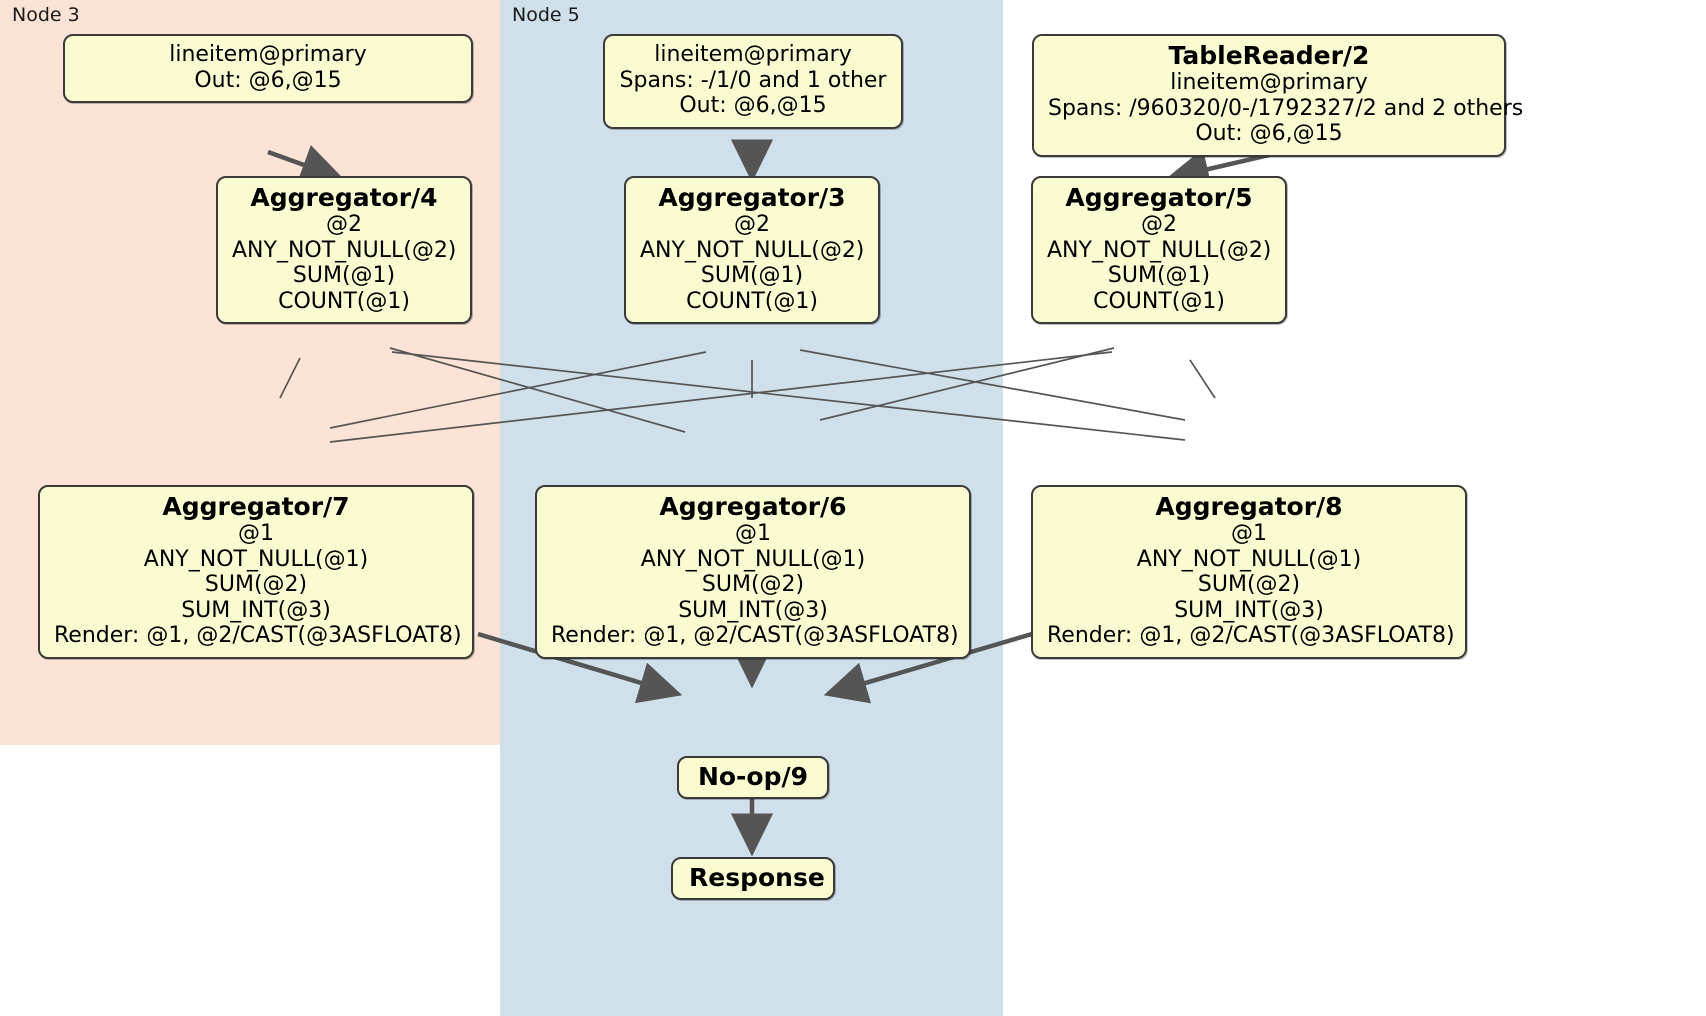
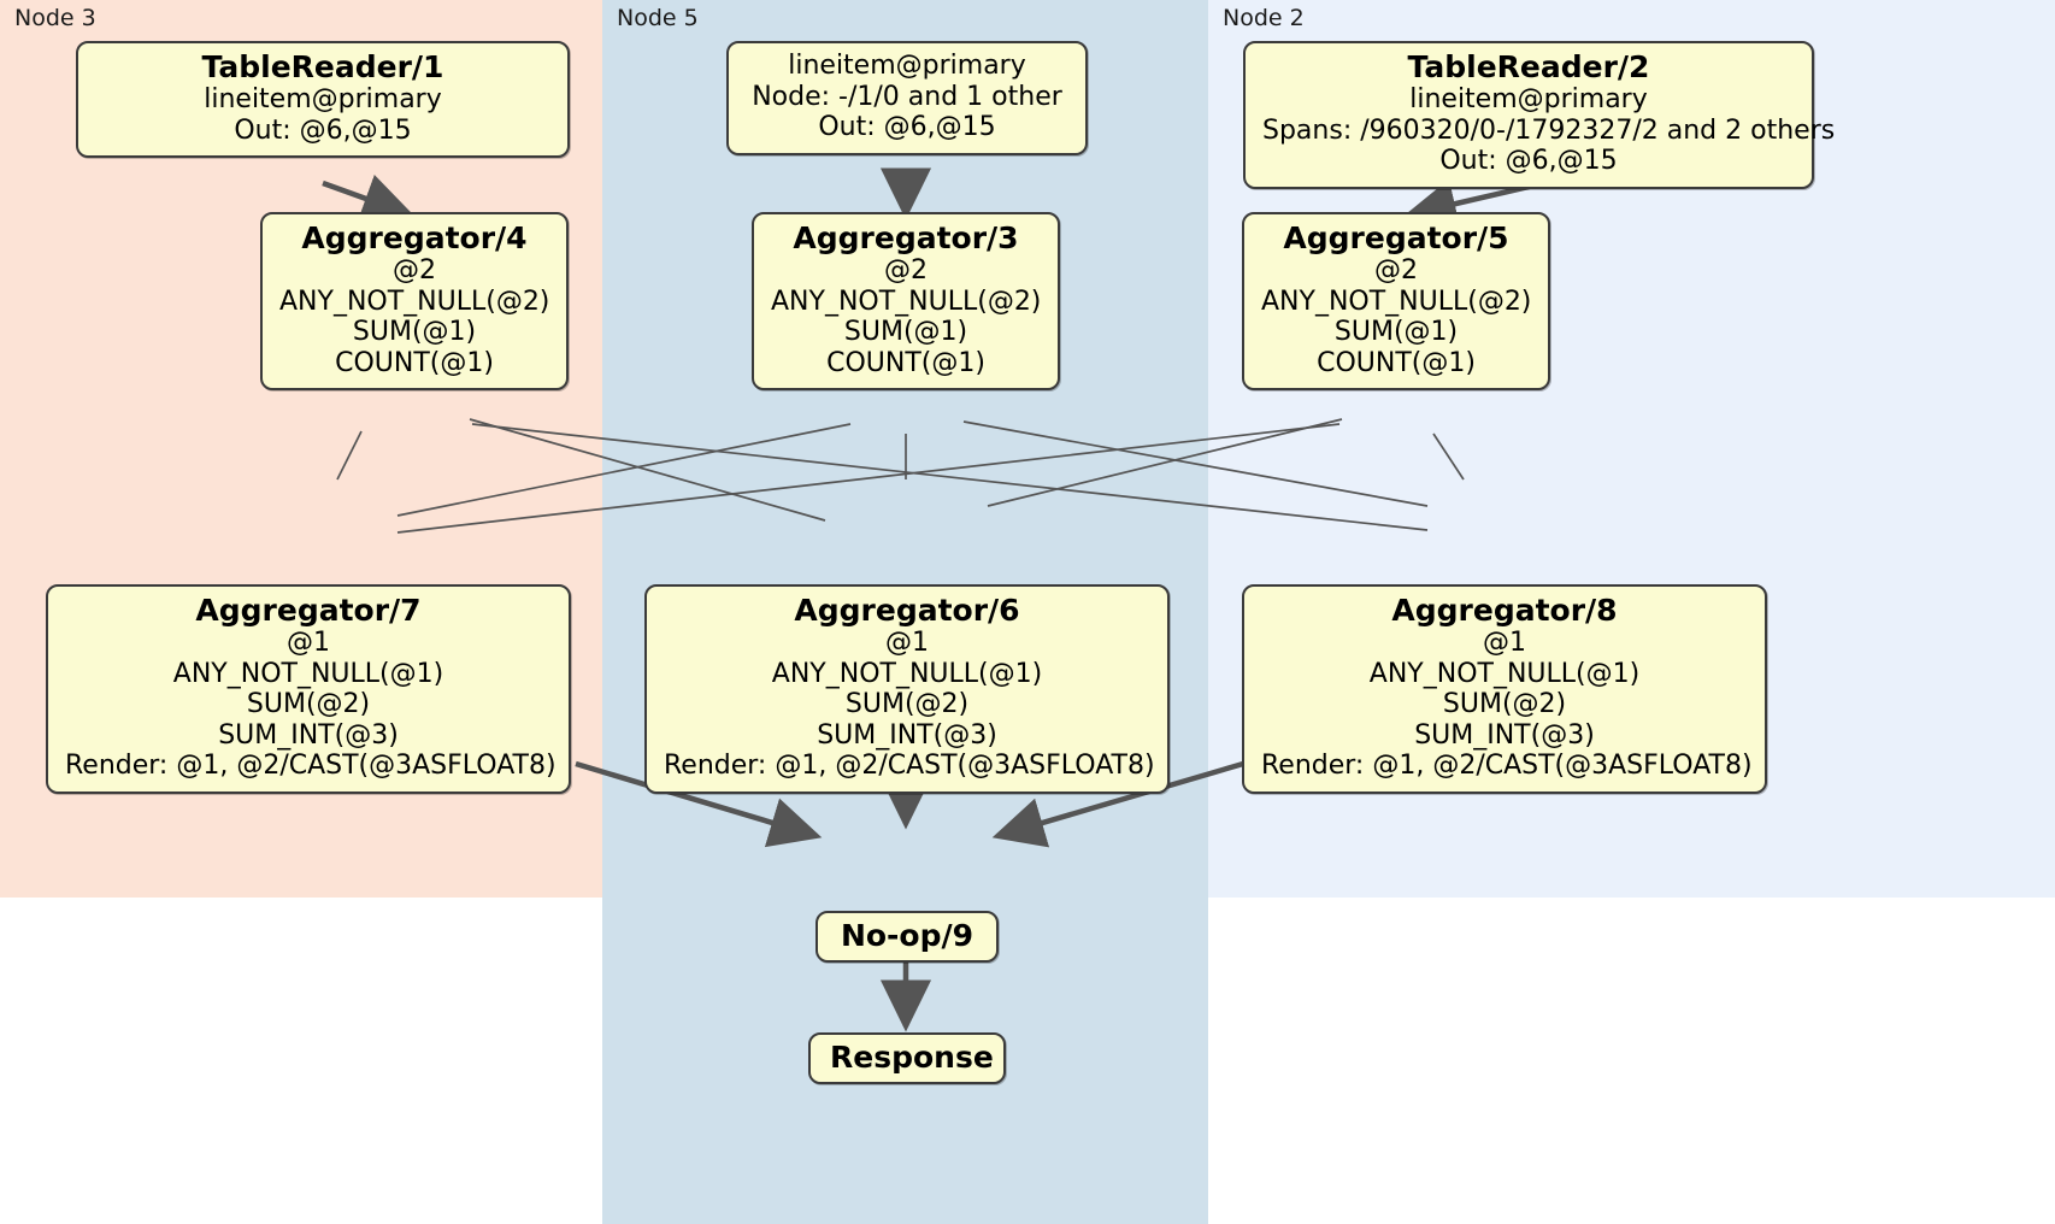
  Node 3
  Node 5
+ Node 2
+ TableReader/1
  lineitem@primary
  Out: @6,@15
  lineitem@primary
- Spans: -/1/0 and 1 other
+ Node: -/1/0 and 1 other
  Out: @6,@15
  TableReader/2
  lineitem@primary
  Spans: /960320/0-/1792327/2 and 2 others
  Out: @6,@15
  Aggregator/4
  @2
  ANY_NOT_NULL(@2)
  SUM(@1)
  COUNT(@1)
  Aggregator/3
  @2
  ANY_NOT_NULL(@2)
  SUM(@1)
  COUNT(@1)
  Aggregator/5
  @2
  ANY_NOT_NULL(@2)
  SUM(@1)
  COUNT(@1)
  Aggregator/7
  @1
  ANY_NOT_NULL(@1)
  SUM(@2)
  SUM_INT(@3)
  Render: @1, @2/CAST(@3ASFLOAT8)
  Aggregator/6
  @1
  ANY_NOT_NULL(@1)
  SUM(@2)
  SUM_INT(@3)
  Render: @1, @2/CAST(@3ASFLOAT8)
  Aggregator/8
  @1
  ANY_NOT_NULL(@1)
  SUM(@2)
  SUM_INT(@3)
  Render: @1, @2/CAST(@3ASFLOAT8)
  No-op/9
  Response
